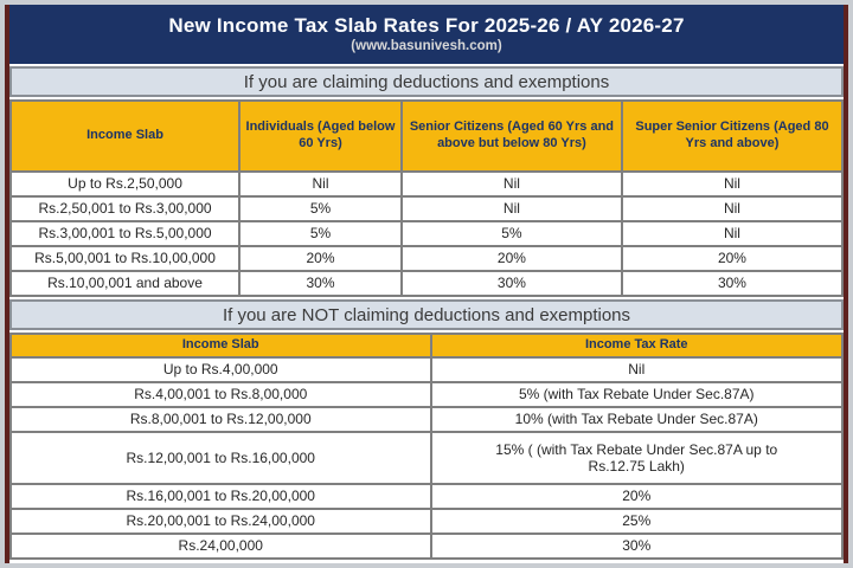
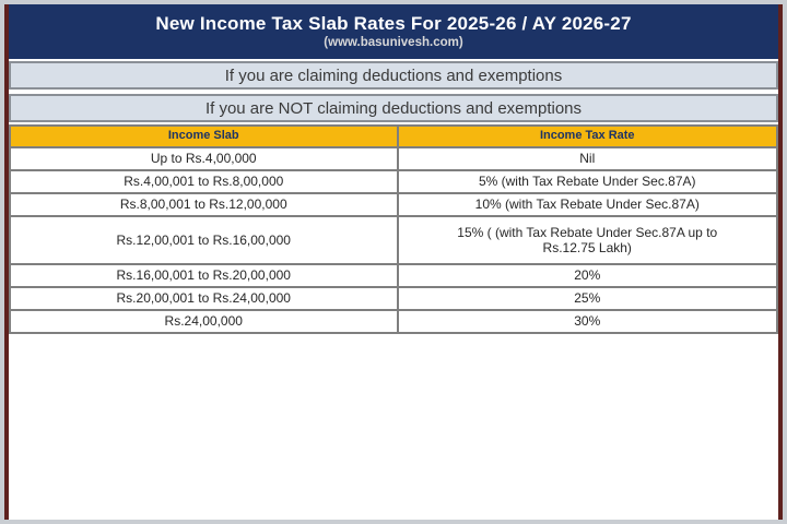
  New Income Tax Slab Rates For 2025-26 / AY 2026-27
  (www.basunivesh.com)
  If you are claiming deductions and exemptions
- Income Slab	Individuals (Aged below 60 Yrs)	Senior Citizens (Aged 60 Yrs and above but below 80 Yrs)	Super Senior Citizens (Aged 80 Yrs and above)
- Up to Rs.2,50,000	Nil	Nil	Nil
- Rs.2,50,001 to Rs.3,00,000	5%	Nil	Nil
- Rs.3,00,001 to Rs.5,00,000	5%	5%	Nil
- Rs.5,00,001 to Rs.10,00,000	20%	20%	20%
- Rs.10,00,001 and above	30%	30%	30%
  If you are NOT claiming deductions and exemptions
  Income Slab	Income Tax Rate
  Up to Rs.4,00,000	Nil
  Rs.4,00,001 to Rs.8,00,000	5% (with Tax Rebate Under Sec.87A)
  Rs.8,00,001 to Rs.12,00,000	10% (with Tax Rebate Under Sec.87A)
  Rs.12,00,001 to Rs.16,00,000	15% ( (with Tax Rebate Under Sec.87A up to Rs.12.75 Lakh)
  Rs.16,00,001 to Rs.20,00,000	20%
  Rs.20,00,001 to Rs.24,00,000	25%
  Rs.24,00,000	30%
